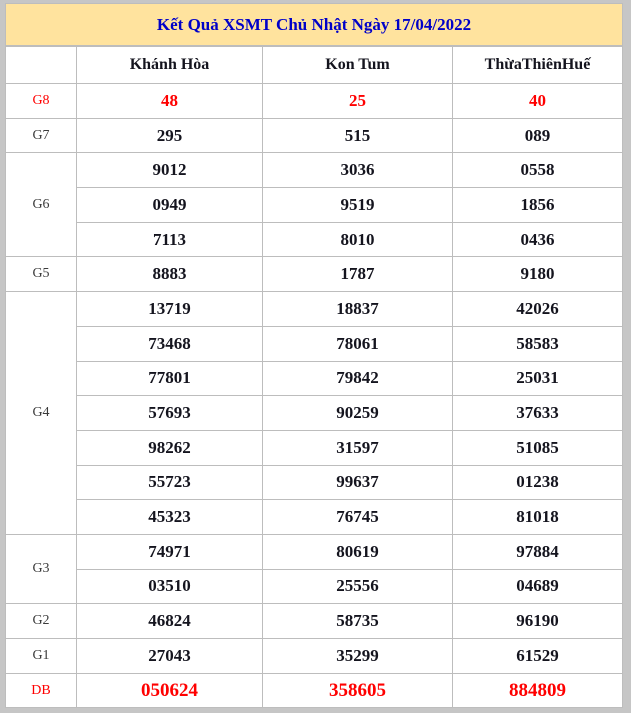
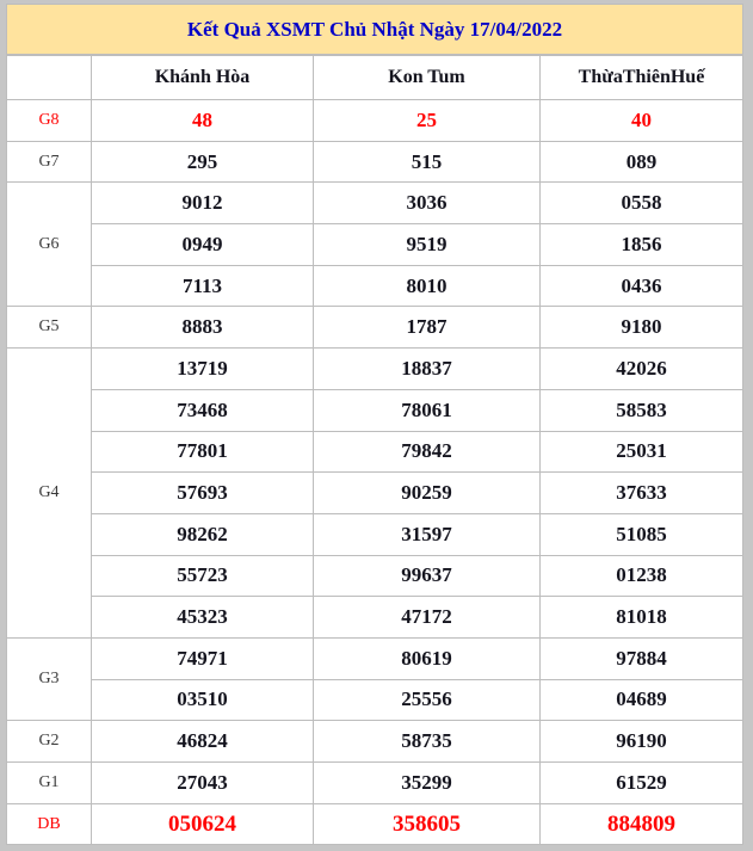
  Kết Quả XSMT Chủ Nhật Ngày 17/04/2022
  	Khánh Hòa	Kon Tum	ThừaThiênHuế
  G8	48	25	40
  G7	295	515	089
  G6	9012	3036	0558
  0949	9519	1856
  7113	8010	0436
  G5	8883	1787	9180
  G4	13719	18837	42026
  73468	78061	58583
  77801	79842	25031
  57693	90259	37633
  98262	31597	51085
  55723	99637	01238
- 45323	76745	81018
+ 45323	47172	81018
  G3	74971	80619	97884
  03510	25556	04689
  G2	46824	58735	96190
  G1	27043	35299	61529
  DB	050624	358605	884809
